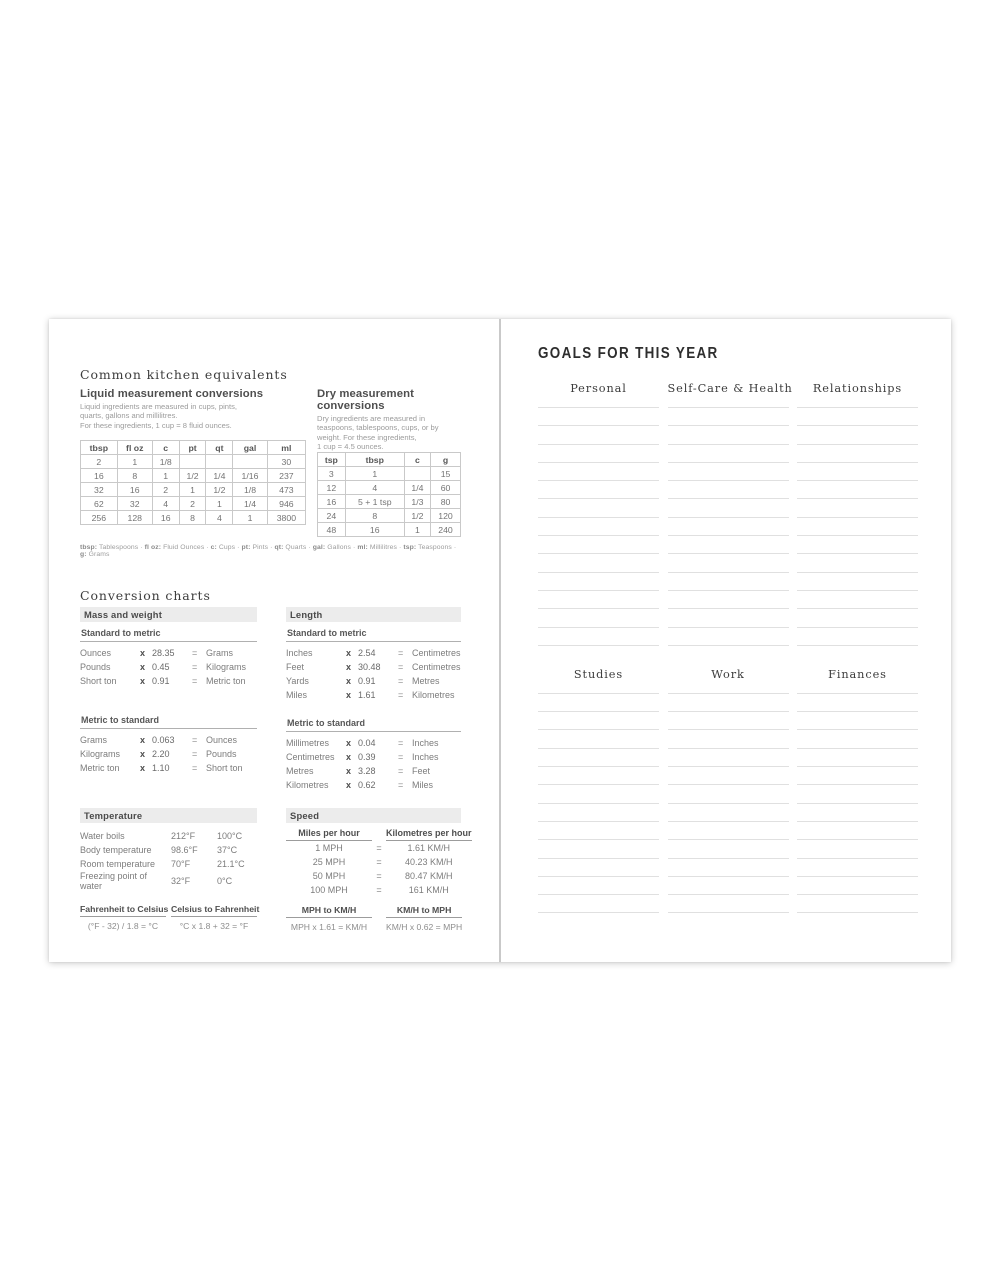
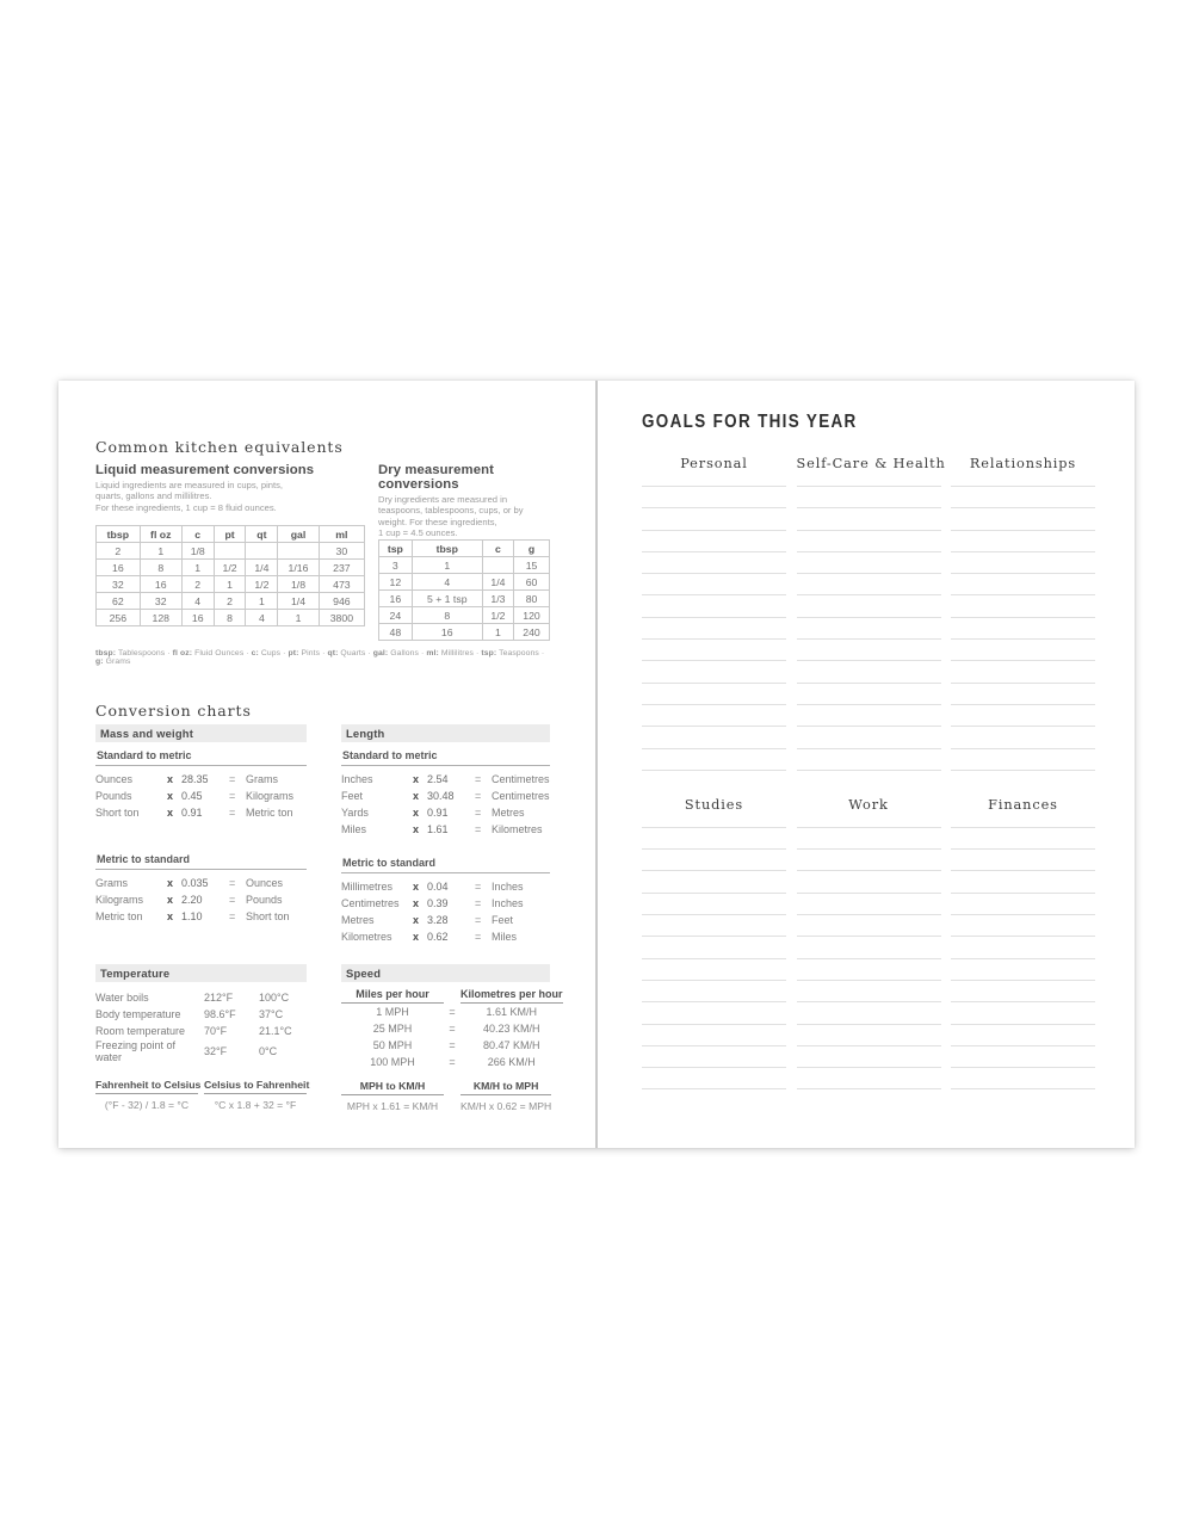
  Common kitchen equivalents
  Liquid measurement conversions
  Liquid ingredients are measured in cups, pints,
  quarts, gallons and millilitres.
  For these ingredients, 1 cup = 8 fluid ounces.
  tbsp	fl oz	c	pt	qt	gal	ml
  2	1	1/8				30
  16	8	1	1/2	1/4	1/16	237
  32	16	2	1	1/2	1/8	473
  62	32	4	2	1	1/4	946
  256	128	16	8	4	1	3800
  Dry measurement conversions
  Dry ingredients are measured in
  teaspoons, tablespoons, cups, or by
  weight. For these ingredients,
  1 cup = 4.5 ounces.
  tsp	tbsp	c	g
  3	1		15
  12	4	1/4	60
  16	5 + 1 tsp	1/3	80
  24	8	1/2	120
  48	16	1	240
  Conversion charts
  Mass and weight
  Standard to metric
  Ounces
  x
  28.35
  =
  Grams
  Pounds
  x
  0.45
  =
  Kilograms
  Short ton
  x
  0.91
  =
  Metric ton
  Metric to standard
  Grams
  x
- 0.063
+ 0.035
  =
  Ounces
  Kilograms
  x
  2.20
  =
  Pounds
  Metric ton
  x
  1.10
  =
  Short ton
  Length
  Standard to metric
  Inches
  x
  2.54
  =
  Centimetres
  Feet
  x
  30.48
  =
  Centimetres
  Yards
  x
  0.91
  =
  Metres
  Miles
  x
  1.61
  =
  Kilometres
  Metric to standard
  Millimetres
  x
  0.04
  =
  Inches
  Centimetres
  x
  0.39
  =
  Inches
  Metres
  x
  3.28
  =
  Feet
  Kilometres
  x
  0.62
  =
  Miles
  Temperature
  Water boils
  212°F
  100°C
  Body temperature
  98.6°F
  37°C
  Room temperature
  70°F
  21.1°C
  Freezing point of water
  32°F
  0°C
  Fahrenheit to Celsius
  (°F - 32) / 1.8 = °C
  Celsius to Fahrenheit
  °C x 1.8 + 32 = °F
  Speed
  Miles per hour
  Kilometres per hour
  1 MPH
  =
  1.61 KM/H
  25 MPH
  =
  40.23 KM/H
  50 MPH
  =
  80.47 KM/H
  100 MPH
  =
- 161 KM/H
+ 266 KM/H
  MPH to KM/H
  MPH x 1.61 = KM/H
  KM/H to MPH
  KM/H x 0.62 = MPH
  GOALS FOR THIS YEAR
  Personal
  Self-Care & Health
  Relationships
  Studies
  Work
  Finances
